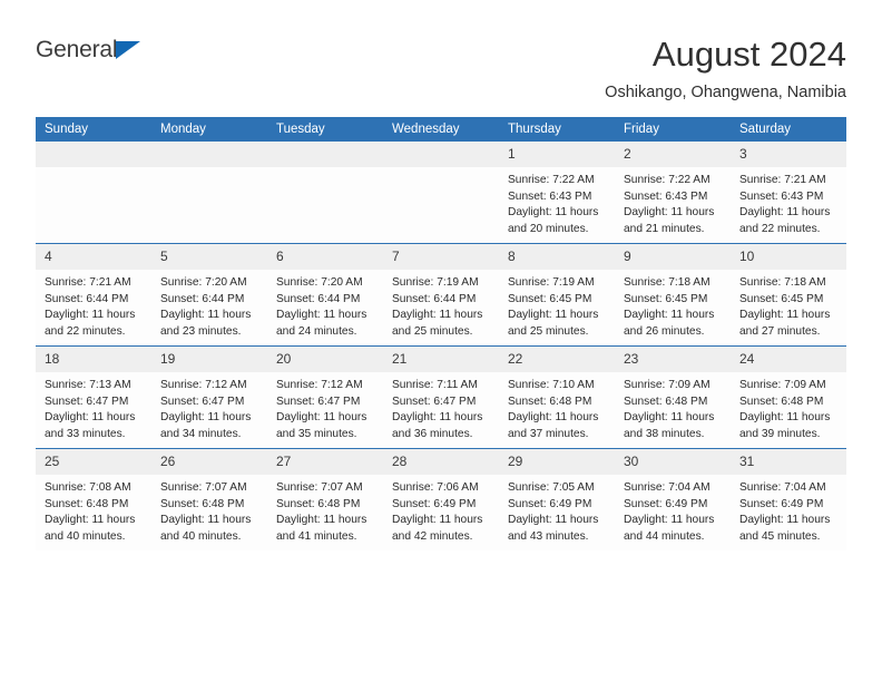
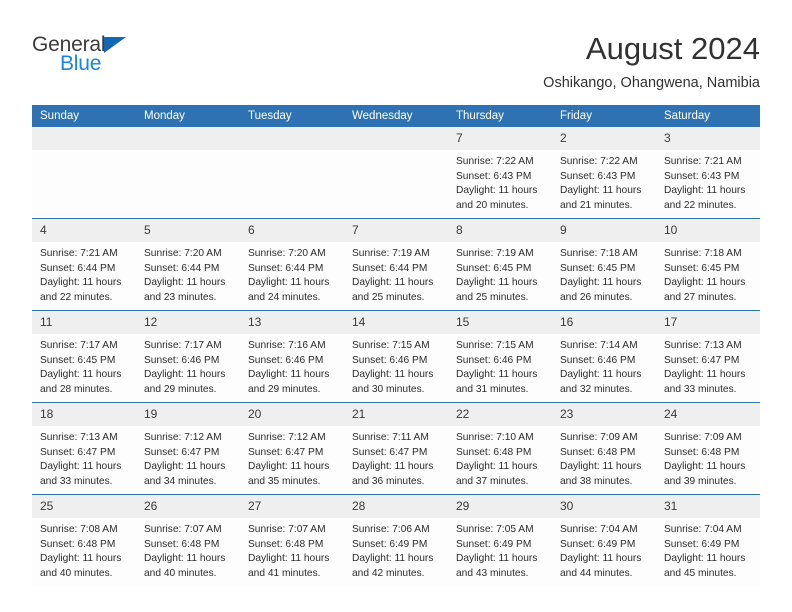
  General
+ Blue
  August 2024
  Oshikango, Ohangwena, Namibia
  Sunday	Monday	Tuesday	Wednesday	Thursday	Friday	Saturday
- 				1Sunrise: 7:22 AMSunset: 6:43 PMDaylight: 11 hoursand 20 minutes.	2Sunrise: 7:22 AMSunset: 6:43 PMDaylight: 11 hoursand 21 minutes.	3Sunrise: 7:21 AMSunset: 6:43 PMDaylight: 11 hoursand 22 minutes.
+ 				7Sunrise: 7:22 AMSunset: 6:43 PMDaylight: 11 hoursand 20 minutes.	2Sunrise: 7:22 AMSunset: 6:43 PMDaylight: 11 hoursand 21 minutes.	3Sunrise: 7:21 AMSunset: 6:43 PMDaylight: 11 hoursand 22 minutes.
  4Sunrise: 7:21 AMSunset: 6:44 PMDaylight: 11 hoursand 22 minutes.	5Sunrise: 7:20 AMSunset: 6:44 PMDaylight: 11 hoursand 23 minutes.	6Sunrise: 7:20 AMSunset: 6:44 PMDaylight: 11 hoursand 24 minutes.	7Sunrise: 7:19 AMSunset: 6:44 PMDaylight: 11 hoursand 25 minutes.	8Sunrise: 7:19 AMSunset: 6:45 PMDaylight: 11 hoursand 25 minutes.	9Sunrise: 7:18 AMSunset: 6:45 PMDaylight: 11 hoursand 26 minutes.	10Sunrise: 7:18 AMSunset: 6:45 PMDaylight: 11 hoursand 27 minutes.
+ 11Sunrise: 7:17 AMSunset: 6:45 PMDaylight: 11 hoursand 28 minutes.	12Sunrise: 7:17 AMSunset: 6:46 PMDaylight: 11 hoursand 29 minutes.	13Sunrise: 7:16 AMSunset: 6:46 PMDaylight: 11 hoursand 29 minutes.	14Sunrise: 7:15 AMSunset: 6:46 PMDaylight: 11 hoursand 30 minutes.	15Sunrise: 7:15 AMSunset: 6:46 PMDaylight: 11 hoursand 31 minutes.	16Sunrise: 7:14 AMSunset: 6:46 PMDaylight: 11 hoursand 32 minutes.	17Sunrise: 7:13 AMSunset: 6:47 PMDaylight: 11 hoursand 33 minutes.
  18Sunrise: 7:13 AMSunset: 6:47 PMDaylight: 11 hoursand 33 minutes.	19Sunrise: 7:12 AMSunset: 6:47 PMDaylight: 11 hoursand 34 minutes.	20Sunrise: 7:12 AMSunset: 6:47 PMDaylight: 11 hoursand 35 minutes.	21Sunrise: 7:11 AMSunset: 6:47 PMDaylight: 11 hoursand 36 minutes.	22Sunrise: 7:10 AMSunset: 6:48 PMDaylight: 11 hoursand 37 minutes.	23Sunrise: 7:09 AMSunset: 6:48 PMDaylight: 11 hoursand 38 minutes.	24Sunrise: 7:09 AMSunset: 6:48 PMDaylight: 11 hoursand 39 minutes.
  25Sunrise: 7:08 AMSunset: 6:48 PMDaylight: 11 hoursand 40 minutes.	26Sunrise: 7:07 AMSunset: 6:48 PMDaylight: 11 hoursand 40 minutes.	27Sunrise: 7:07 AMSunset: 6:48 PMDaylight: 11 hoursand 41 minutes.	28Sunrise: 7:06 AMSunset: 6:49 PMDaylight: 11 hoursand 42 minutes.	29Sunrise: 7:05 AMSunset: 6:49 PMDaylight: 11 hoursand 43 minutes.	30Sunrise: 7:04 AMSunset: 6:49 PMDaylight: 11 hoursand 44 minutes.	31Sunrise: 7:04 AMSunset: 6:49 PMDaylight: 11 hoursand 45 minutes.
